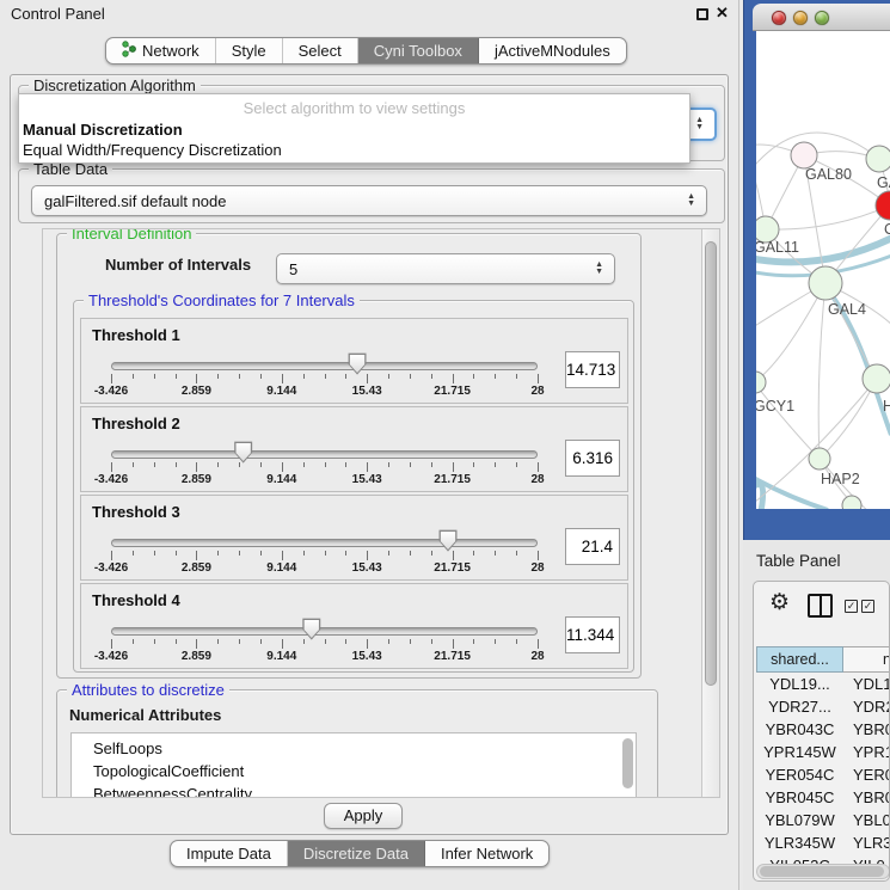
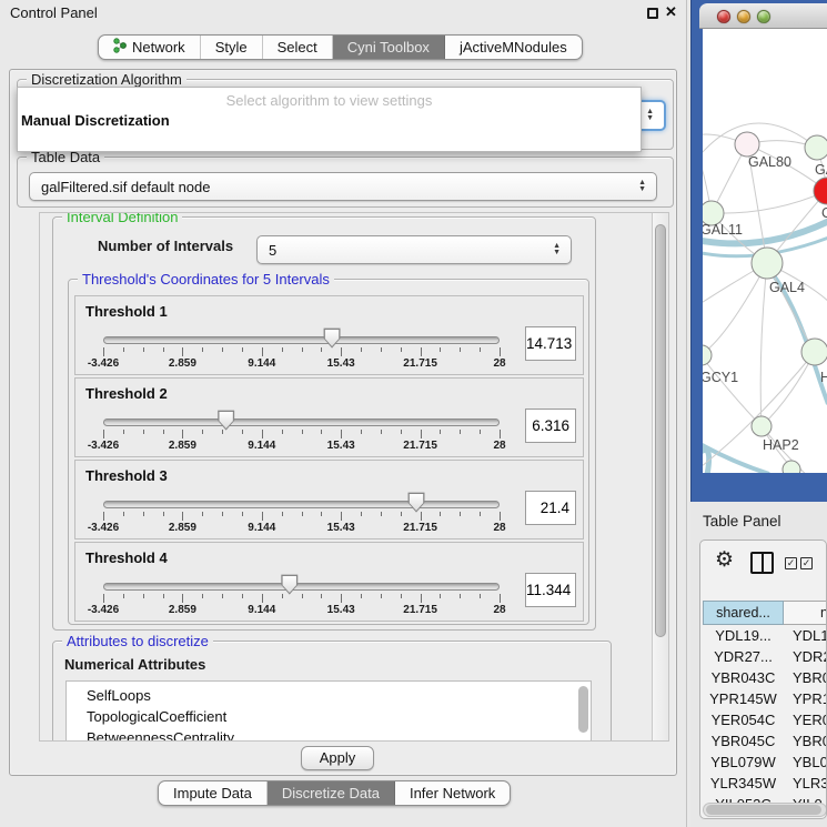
  Control Panel
  ✕
  Network
  Style
  Select
  Cyni Toolbox
  jActiveMNodules
  Discretization Algorithm
  Select algorithm to view settings
  Manual Discretization
- Equal Width/Frequency Discretization
  Table Data
  galFiltered.sif default node
  Interval Definition
  Number of Intervals
  5
- Threshold's Coordinates for 7 Intervals
+ Threshold's Coordinates for 5 Intervals
  Threshold 1
  -3.426
  2.859
  9.144
  15.43
  21.715
  28
  14.713
  Threshold 2
  -3.426
  2.859
  9.144
  15.43
  21.715
  28
  6.316
  Threshold 3
  -3.426
  2.859
  9.144
  15.43
  21.715
  28
  21.4
  Threshold 4
  -3.426
  2.859
  9.144
  15.43
  21.715
  28
  11.344
  Attributes to discretize
  Numerical Attributes
  SelfLoops
  TopologicalCoefficient
  BetweennessCentrality
  Apply
  Impute Data
  Discretize Data
  Infer Network
  GAL80
  GAL11
  GAL4
  GCY1
  H
  HAP2
  Table Panel
  ⚙
  ✓
  ✓
  shared...
  n
  YDL19...
  YDL1
  YDR27...
  YDR
  YBR043C
  YBR
  YPR145W
  YPR
  YER054C
  YER
  YBR045C
  YBR
  YBL079W
  YBL0
  YLR345W
  YLR3
